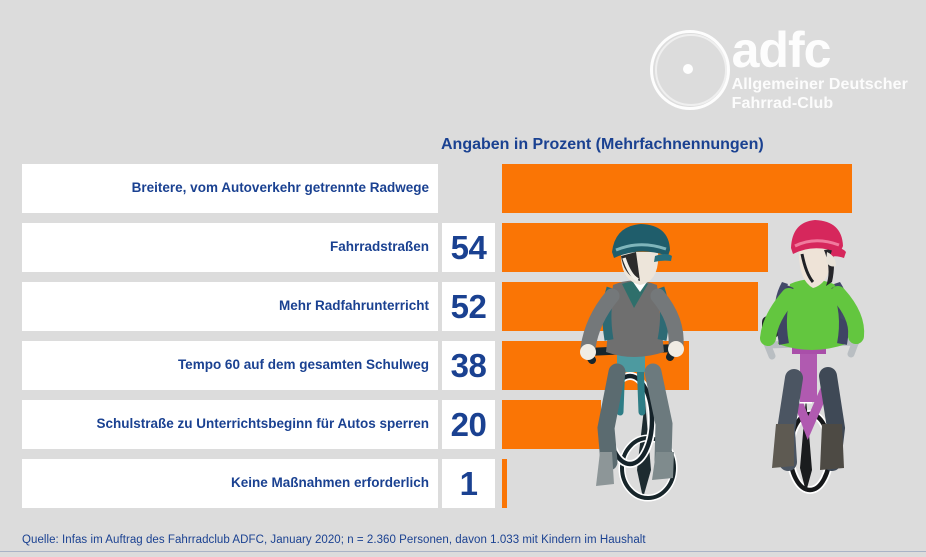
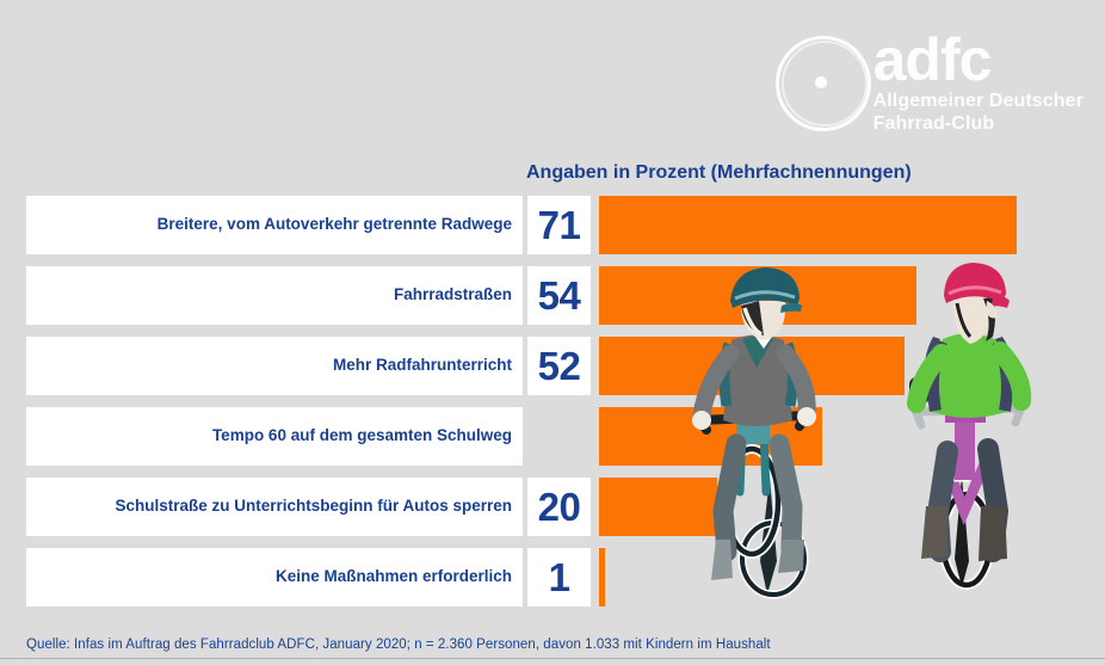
  adfc
  Allgemeiner Deutscher
  Fahrrad-Club
  Angaben in Prozent (Mehrfachnennungen)
  Breitere, vom Autoverkehr getrennte Radwege
+ 71
  Fahrradstraßen
  54
  Mehr Radfahrunterricht
  52
  Tempo 60 auf dem gesamten Schulweg
- 38
  Schulstraße zu Unterrichtsbeginn für Autos sperren
  20
  Keine Maßnahmen erforderlich
  1
  Quelle: Infas im Auftrag des Fahrradclub ADFC, January 2020; n = 2.360 Personen, davon 1.033 mit Kindern im Haushalt
